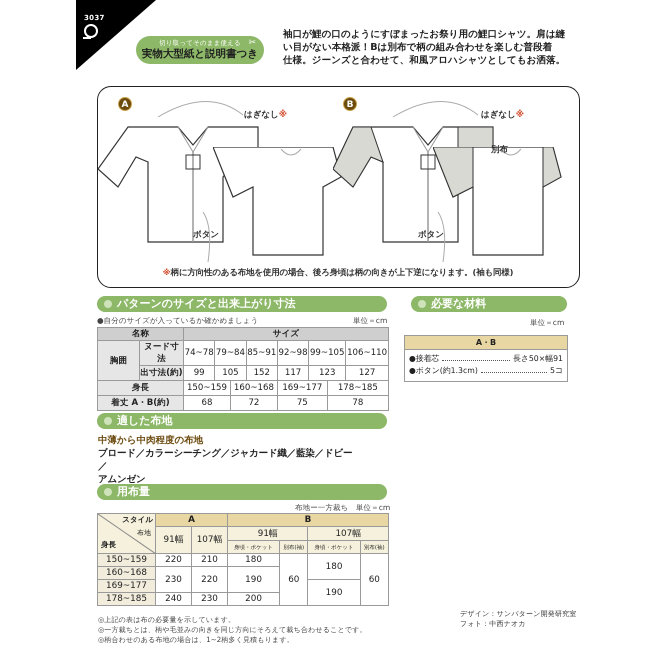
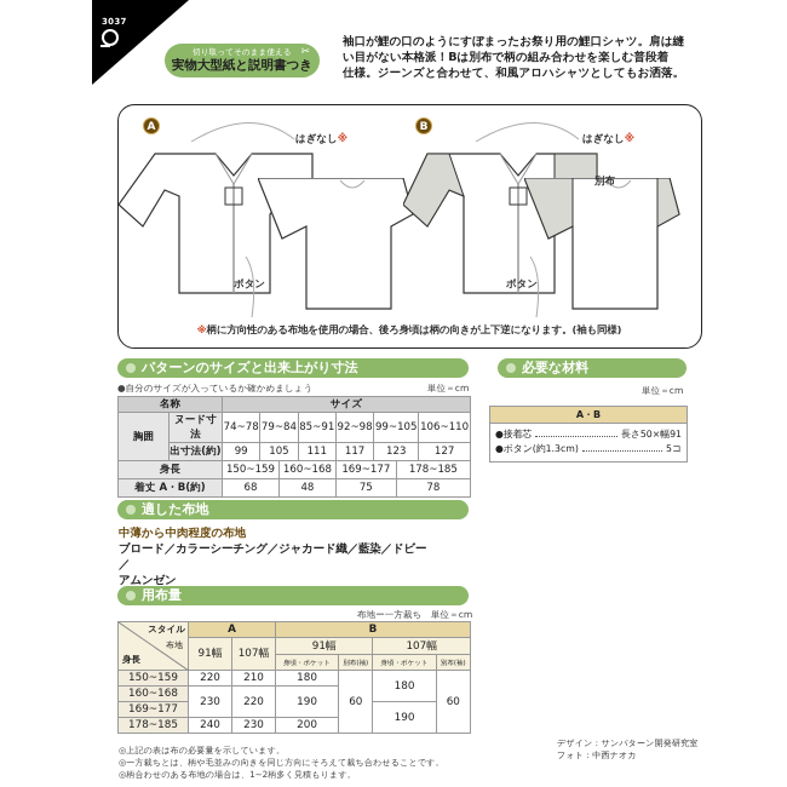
  3037
  ✂
  切り取ってそのまま使える
  実物大型紙と説明書つき
  袖口が鯉の口のようにすぼまったお祭り用の鯉口シャツ。肩は縫
  い目がない本格派！Bは別布で柄の組み合わせを楽しむ普段着
  仕様。ジーンズと合わせて、和風アロハシャツとしてもお洒落。
  A
  B
  はぎなし※
  はぎなし※
  別布
  ボタン
  ボタン
  ※柄に方向性のある布地を使用の場合、後ろ身頃は柄の向きが上下逆になります。(袖も同様)
  パターンのサイズと出来上がり寸法
  ●自分のサイズが入っているか確かめましょう
  単位＝cm
  名称	サイズ
  胸囲	ヌード寸法	74~78	79~84	85~91	92~98	99~105	106~110
- 出寸法(約)	99	105	152	117	123	127
+ 出寸法(約)	99	105	111	117	123	127
  身長	150~159	160~168	169~177	178~185
- 着丈 A・B(約)	68	72	75	78
+ 着丈 A・B(約)	68	48	75	78
  必要な材料
  単位＝cm
  A・B
  ●接着芯
  長さ50×幅91
  ●ボタン(約1.3cm)
  5コ
  適した布地
  中薄から中肉程度の布地
  ブロード／カラーシーチング／ジャカード織／藍染／ドビー／
  アムンゼン
  用布量
  布地ー一方裁ち 単位＝cm
  スタイル 布地 身長	A	B
  91幅	107幅	91幅	107幅
  150~159	220	210	180	60	180	60
  160~168	230	220	190
  169~177	190
  178~185	240	230	200
  ◎上記の表は布の必要量を示しています。
  ◎一方裁ちとは、柄や毛並みの向きを同じ方向にそろえて裁ち合わせることです。
  ◎柄合わせのある布地の場合は、1~2柄多く見積もります。
  デザイン：サンパターン開発研究室
  フォト：中西ナオカ
